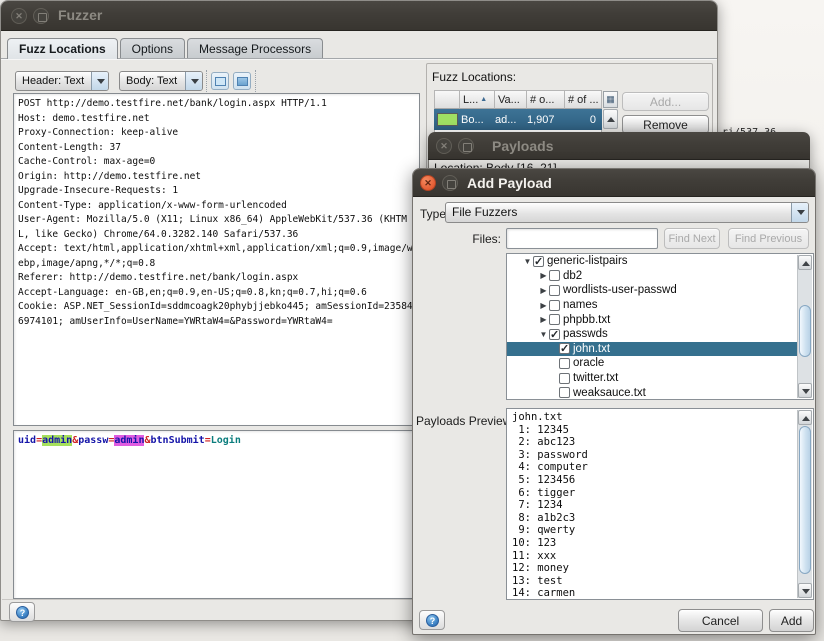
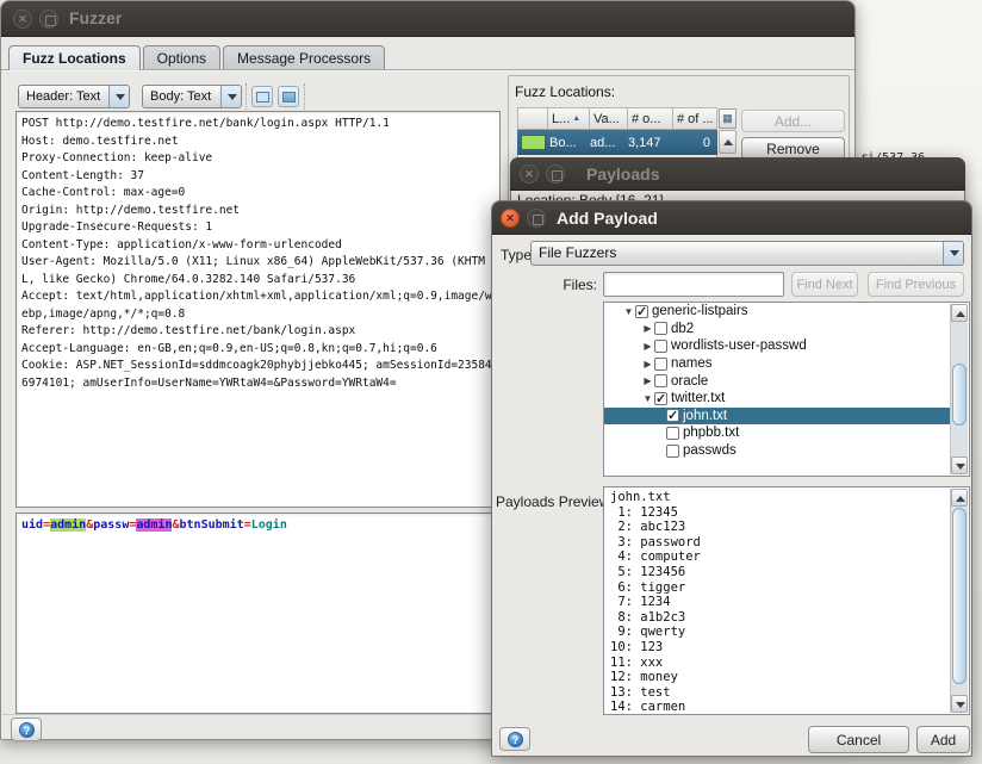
  Fuzzer
  Fuzz Locations
  Options
  Message Processors
  Header: Text
  Body: Text
  POST http://demo.testfire.net/bank/login.aspx HTTP/1.1
  Host: demo.testfire.net
  Proxy-Connection: keep-alive
  Content-Length: 37
  Cache-Control: max-age=0
  Origin: http://demo.testfire.net
  Upgrade-Insecure-Requests: 1
  Content-Type: application/x-www-form-urlencoded
  User-Agent: Mozilla/5.0 (X11; Linux x86_64) AppleWebKit/537.36 (KHTML, like Gecko) Chrome/64.0.3282.140 Safari/537.36
  Accept: text/html,application/xhtml+xml,application/xml;q=0.9,image/webp,image/apng,*/*;q=0.8
  Referer: http://demo.testfire.net/bank/login.aspx
  Accept-Language: en-GB,en;q=0.9,en-US;q=0.8,kn;q=0.7,hi;q=0.6
  Cookie: ASP.NET_SessionId=sddmcoagk20phybjjebko445; amSessionId=235846974101; amUserInfo=UserName=YWRtaW4=&Password=YWRtaW4=
  uid=admin&passw=admin&btnSubmit=Login
  ?
  Fuzz Locations:
  L...
  Va...
  # o...
  # of ...
  ▦
  Bo...
  ad...
- 1,907
+ 3,147
  0
  Add...
  Remove
  Payloads
  Add Payload
  Type
  File Fuzzers
  Files:
  Find Next
  Find Previous
  generic-listpairs
  db2
  wordlists-user-passwd
  names
- phpbb.txt
+ oracle
- passwds
+ twitter.txt
  john.txt
- oracle
+ phpbb.txt
- twitter.txt
+ passwds
- weaksauce.txt
  Payloads Previe
  john.txt
  1: 12345
  2: abc123
  3: password
  4: computer
  5: 123456
  6: tigger
  7: 1234
  8: a1b2c3
  9: qwerty
  10: 123
  11: xxx
  12: money
  13: test
  14: carmen
  ?
  Cancel
  Add
